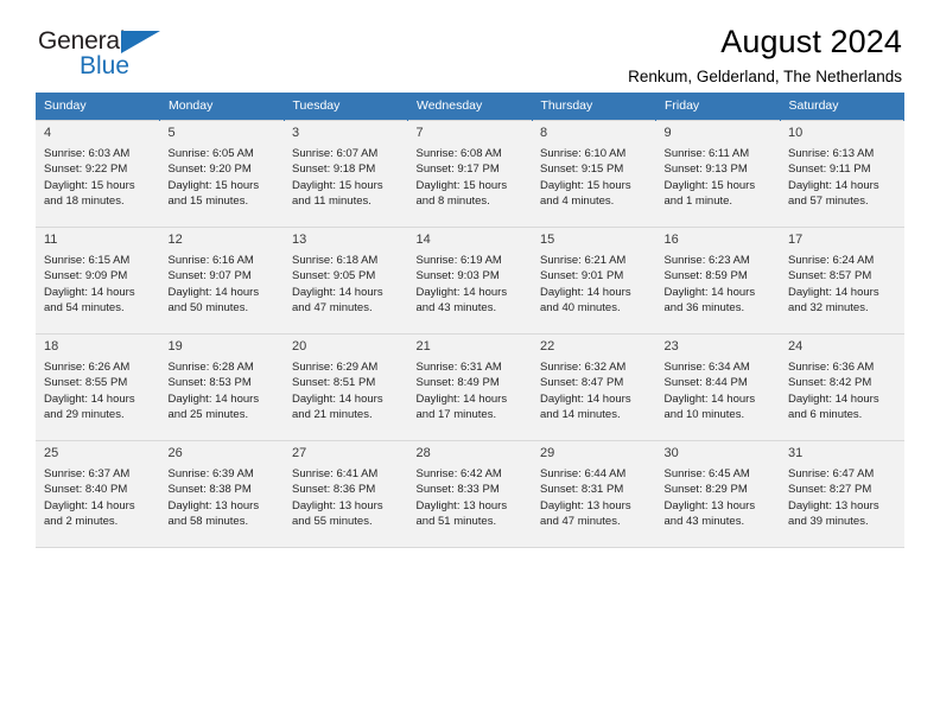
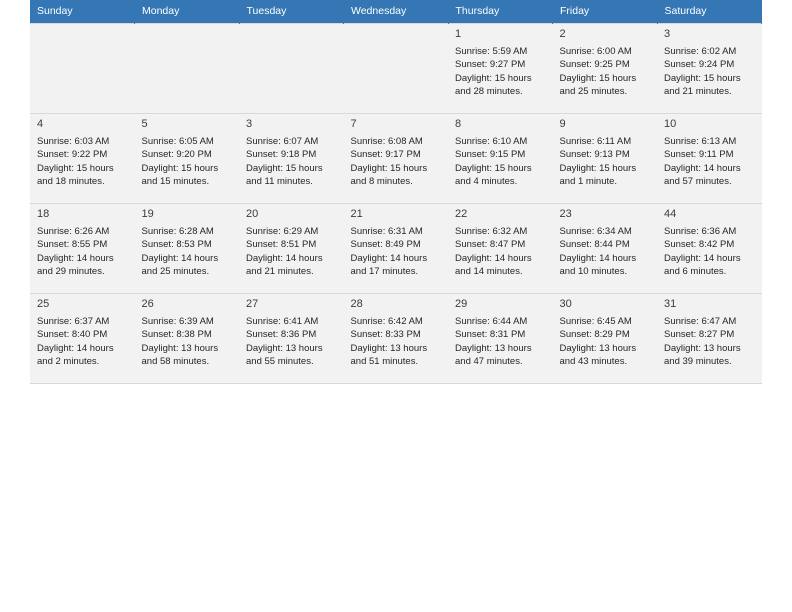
- General
- Blue
- August 2024
- Renkum, Gelderland, The Netherlands
  Sunday	Monday	Tuesday	Wednesday	Thursday	Friday	Saturday
+ 				1Sunrise: 5:59 AM Sunset: 9:27 PM Daylight: 15 hours and 28 minutes.	2Sunrise: 6:00 AM Sunset: 9:25 PM Daylight: 15 hours and 25 minutes.	3Sunrise: 6:02 AM Sunset: 9:24 PM Daylight: 15 hours and 21 minutes.
  4Sunrise: 6:03 AM Sunset: 9:22 PM Daylight: 15 hours and 18 minutes.	5Sunrise: 6:05 AM Sunset: 9:20 PM Daylight: 15 hours and 15 minutes.	3Sunrise: 6:07 AM Sunset: 9:18 PM Daylight: 15 hours and 11 minutes.	7Sunrise: 6:08 AM Sunset: 9:17 PM Daylight: 15 hours and 8 minutes.	8Sunrise: 6:10 AM Sunset: 9:15 PM Daylight: 15 hours and 4 minutes.	9Sunrise: 6:11 AM Sunset: 9:13 PM Daylight: 15 hours and 1 minute.	10Sunrise: 6:13 AM Sunset: 9:11 PM Daylight: 14 hours and 57 minutes.
- 11Sunrise: 6:15 AM Sunset: 9:09 PM Daylight: 14 hours and 54 minutes.	12Sunrise: 6:16 AM Sunset: 9:07 PM Daylight: 14 hours and 50 minutes.	13Sunrise: 6:18 AM Sunset: 9:05 PM Daylight: 14 hours and 47 minutes.	14Sunrise: 6:19 AM Sunset: 9:03 PM Daylight: 14 hours and 43 minutes.	15Sunrise: 6:21 AM Sunset: 9:01 PM Daylight: 14 hours and 40 minutes.	16Sunrise: 6:23 AM Sunset: 8:59 PM Daylight: 14 hours and 36 minutes.	17Sunrise: 6:24 AM Sunset: 8:57 PM Daylight: 14 hours and 32 minutes.
- 18Sunrise: 6:26 AM Sunset: 8:55 PM Daylight: 14 hours and 29 minutes.	19Sunrise: 6:28 AM Sunset: 8:53 PM Daylight: 14 hours and 25 minutes.	20Sunrise: 6:29 AM Sunset: 8:51 PM Daylight: 14 hours and 21 minutes.	21Sunrise: 6:31 AM Sunset: 8:49 PM Daylight: 14 hours and 17 minutes.	22Sunrise: 6:32 AM Sunset: 8:47 PM Daylight: 14 hours and 14 minutes.	23Sunrise: 6:34 AM Sunset: 8:44 PM Daylight: 14 hours and 10 minutes.	24Sunrise: 6:36 AM Sunset: 8:42 PM Daylight: 14 hours and 6 minutes.
+ 18Sunrise: 6:26 AM Sunset: 8:55 PM Daylight: 14 hours and 29 minutes.	19Sunrise: 6:28 AM Sunset: 8:53 PM Daylight: 14 hours and 25 minutes.	20Sunrise: 6:29 AM Sunset: 8:51 PM Daylight: 14 hours and 21 minutes.	21Sunrise: 6:31 AM Sunset: 8:49 PM Daylight: 14 hours and 17 minutes.	22Sunrise: 6:32 AM Sunset: 8:47 PM Daylight: 14 hours and 14 minutes.	23Sunrise: 6:34 AM Sunset: 8:44 PM Daylight: 14 hours and 10 minutes.	44Sunrise: 6:36 AM Sunset: 8:42 PM Daylight: 14 hours and 6 minutes.
  25Sunrise: 6:37 AM Sunset: 8:40 PM Daylight: 14 hours and 2 minutes.	26Sunrise: 6:39 AM Sunset: 8:38 PM Daylight: 13 hours and 58 minutes.	27Sunrise: 6:41 AM Sunset: 8:36 PM Daylight: 13 hours and 55 minutes.	28Sunrise: 6:42 AM Sunset: 8:33 PM Daylight: 13 hours and 51 minutes.	29Sunrise: 6:44 AM Sunset: 8:31 PM Daylight: 13 hours and 47 minutes.	30Sunrise: 6:45 AM Sunset: 8:29 PM Daylight: 13 hours and 43 minutes.	31Sunrise: 6:47 AM Sunset: 8:27 PM Daylight: 13 hours and 39 minutes.
